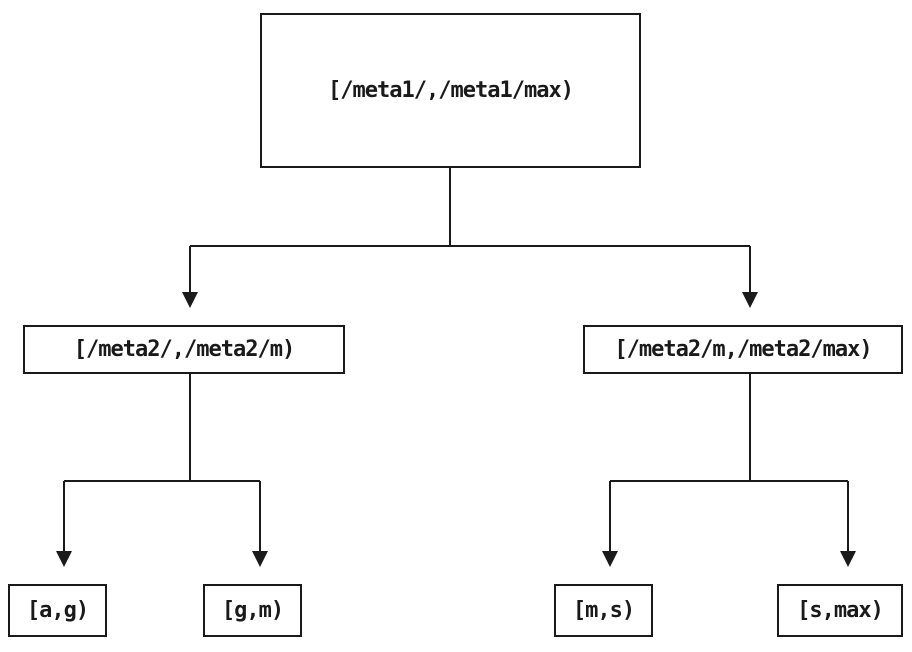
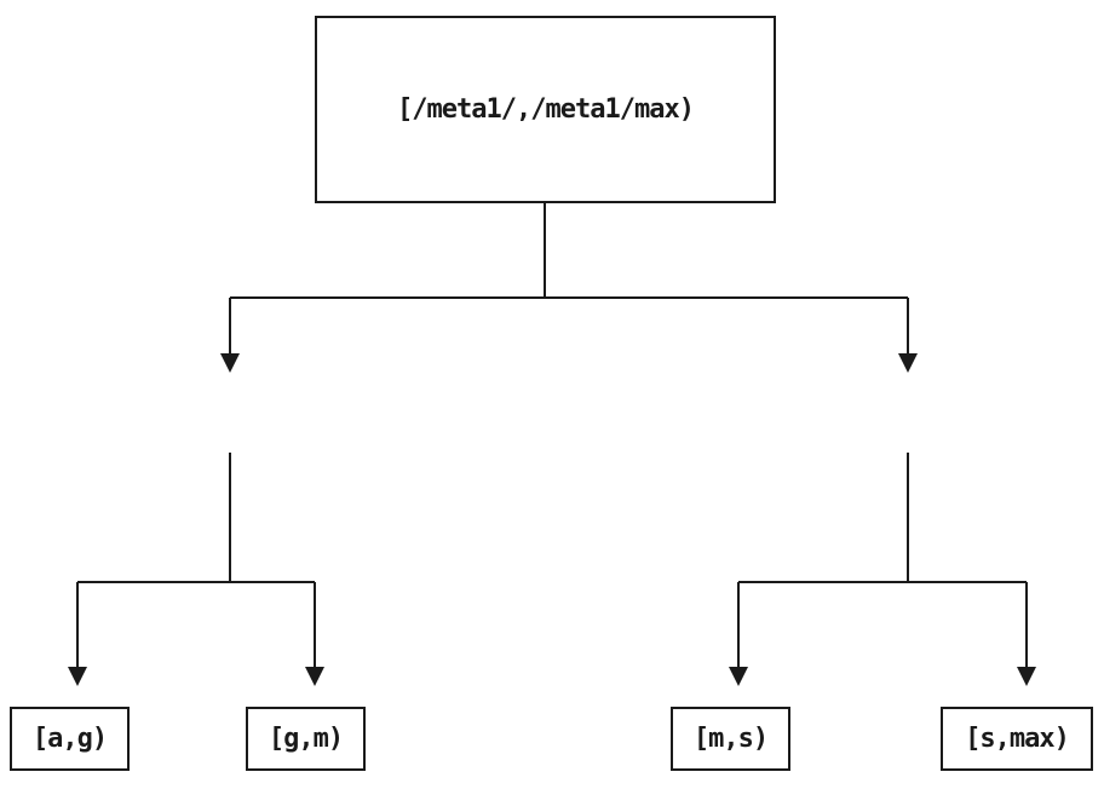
  [/meta1/,/meta1/max)
- [/meta2/,/meta2/m)
- [/meta2/m,/meta2/max)
  [a,g)
  [g,m)
  [m,s)
  [s,max)
